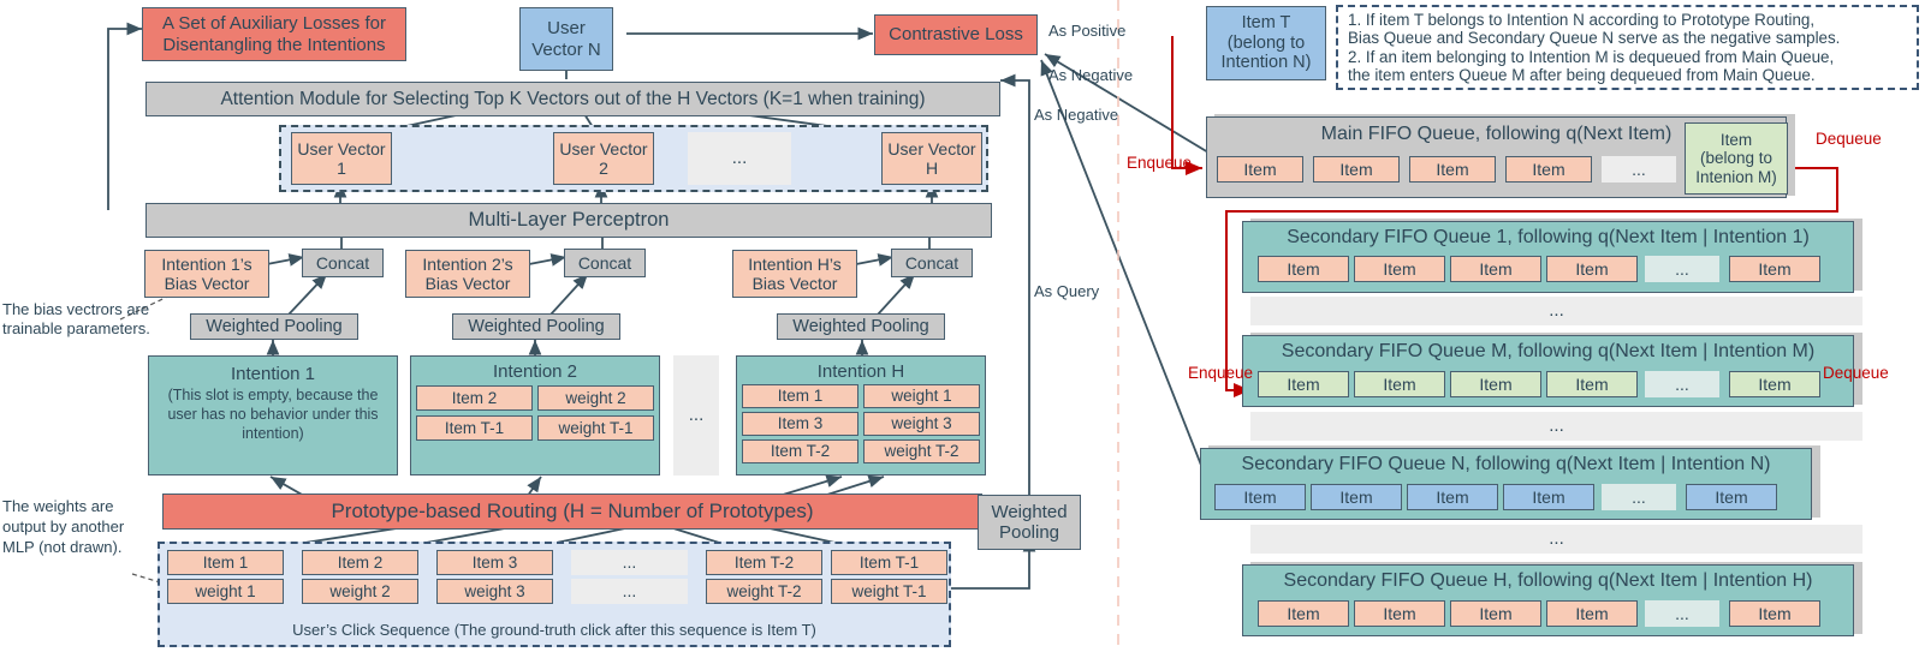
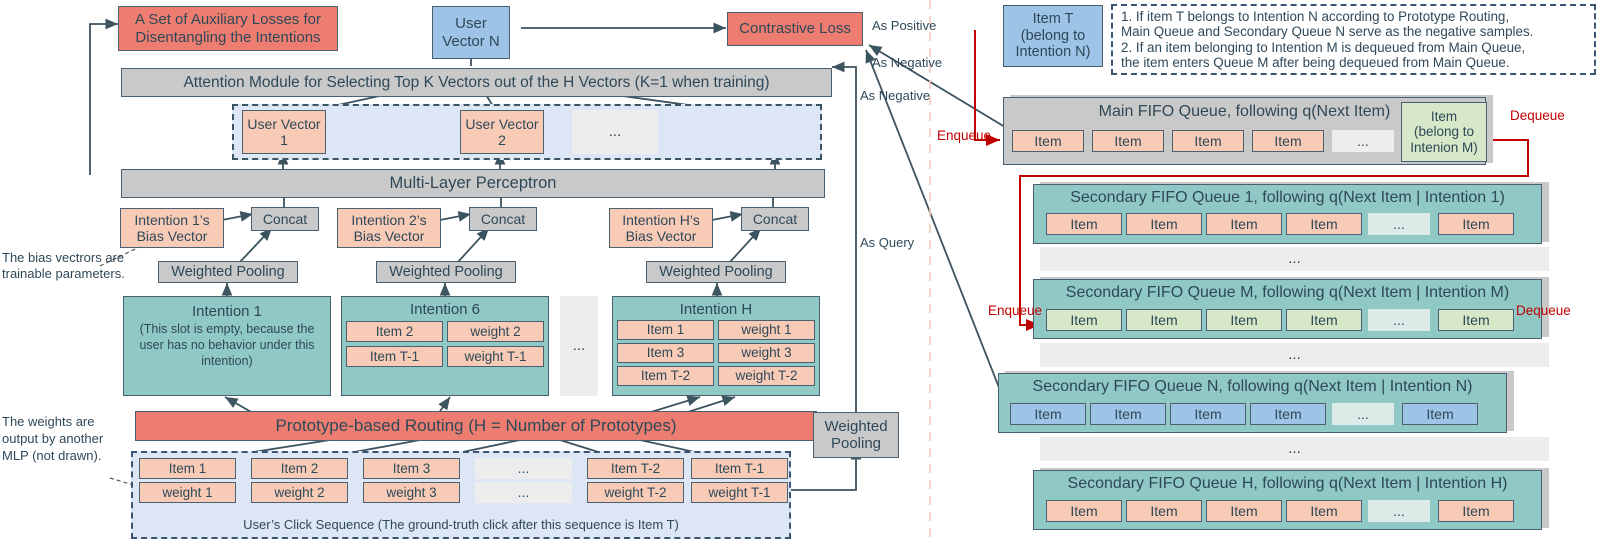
  A Set of Auxiliary Losses for Disentangling the Intentions
  User Vector N
  Contrastive Loss
  Attention Module for Selecting Top K Vectors out of the H Vectors (K=1 when training)
  User Vector 1
  User Vector 2
  ...
- User Vector H
  Multi-Layer Perceptron
  Intention 1’s Bias Vector
  Concat
  Intention 2’s Bias Vector
  Concat
  Intention H’s Bias Vector
  Concat
  The bias vectrors are trainable parameters.
  Weighted Pooling
  Weighted Pooling
  Weighted Pooling
  Intention 1
  (This slot is empty, because the user has no behavior under this intention)
- Intention 2
+ Intention 6
  Item 2
  weight 2
  Item T-1
  weight T-1
  ...
  Intention H
  Item 1
  weight 1
  Item 3
  weight 3
  Item T-2
  weight T-2
  Prototype-based Routing (H = Number of Prototypes)
  Weighted Pooling
  The weights are output by another MLP (not drawn).
  User’s Click Sequence (The ground-truth click after this sequence is Item T)
  Item 1
  weight 1
  Item 2
  weight 2
  Item 3
  weight 3
  ...
  ...
  Item T-2
  weight T-2
  Item T-1
  weight T-1
  As Positive
  As Negative
  As Negative
  As Query
  Item T
  (belong to
  Intention N)
  1. If item T belongs to Intention N according to Prototype Routing,
- Bias Queue and Secondary Queue N serve as the negative samples.
+ Main Queue and Secondary Queue N serve as the negative samples.
  2. If an item belonging to Intention M is dequeued from Main Queue,
  the item enters Queue M after being dequeued from Main Queue.
  Main FIFO Queue, following q(Next Item)
  Item
  Item
  Item
  Item
  ...
  Item
  (belong to
  Intenion M)
  Enqueue
  Dequeue
  Secondary FIFO Queue 1, following q(Next Item | Intention 1)
  Item
  Item
  Item
  Item
  ...
  Item
  ...
  Secondary FIFO Queue M, following q(Next Item | Intention M)
  Item
  Item
  Item
  Item
  ...
  Item
  Enqueue
  Dequeue
  ...
  Secondary FIFO Queue N, following q(Next Item | Intention N)
  Item
  Item
  Item
  Item
  ...
  Item
  ...
  Secondary FIFO Queue H, following q(Next Item | Intention H)
  Item
  Item
  Item
  Item
  ...
  Item
